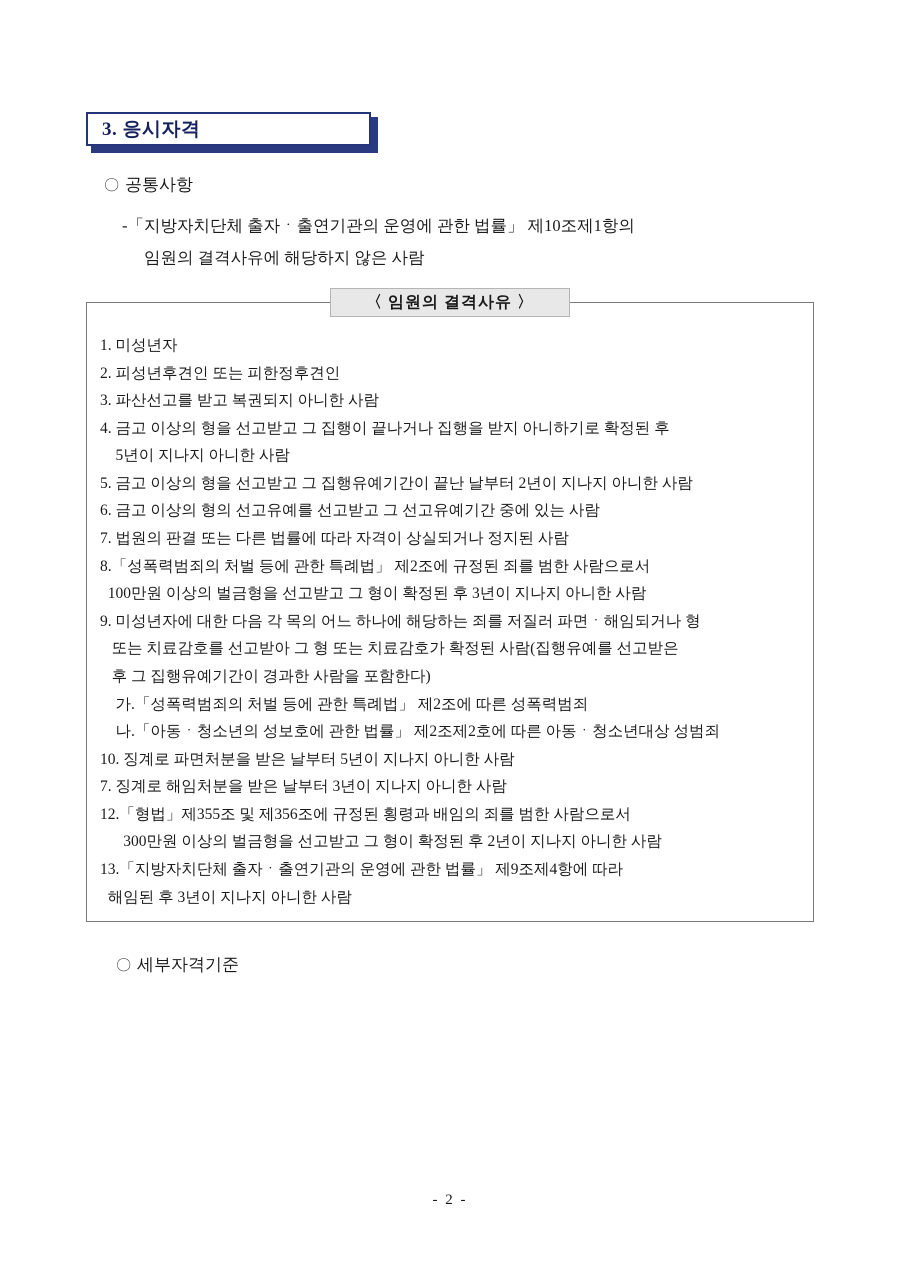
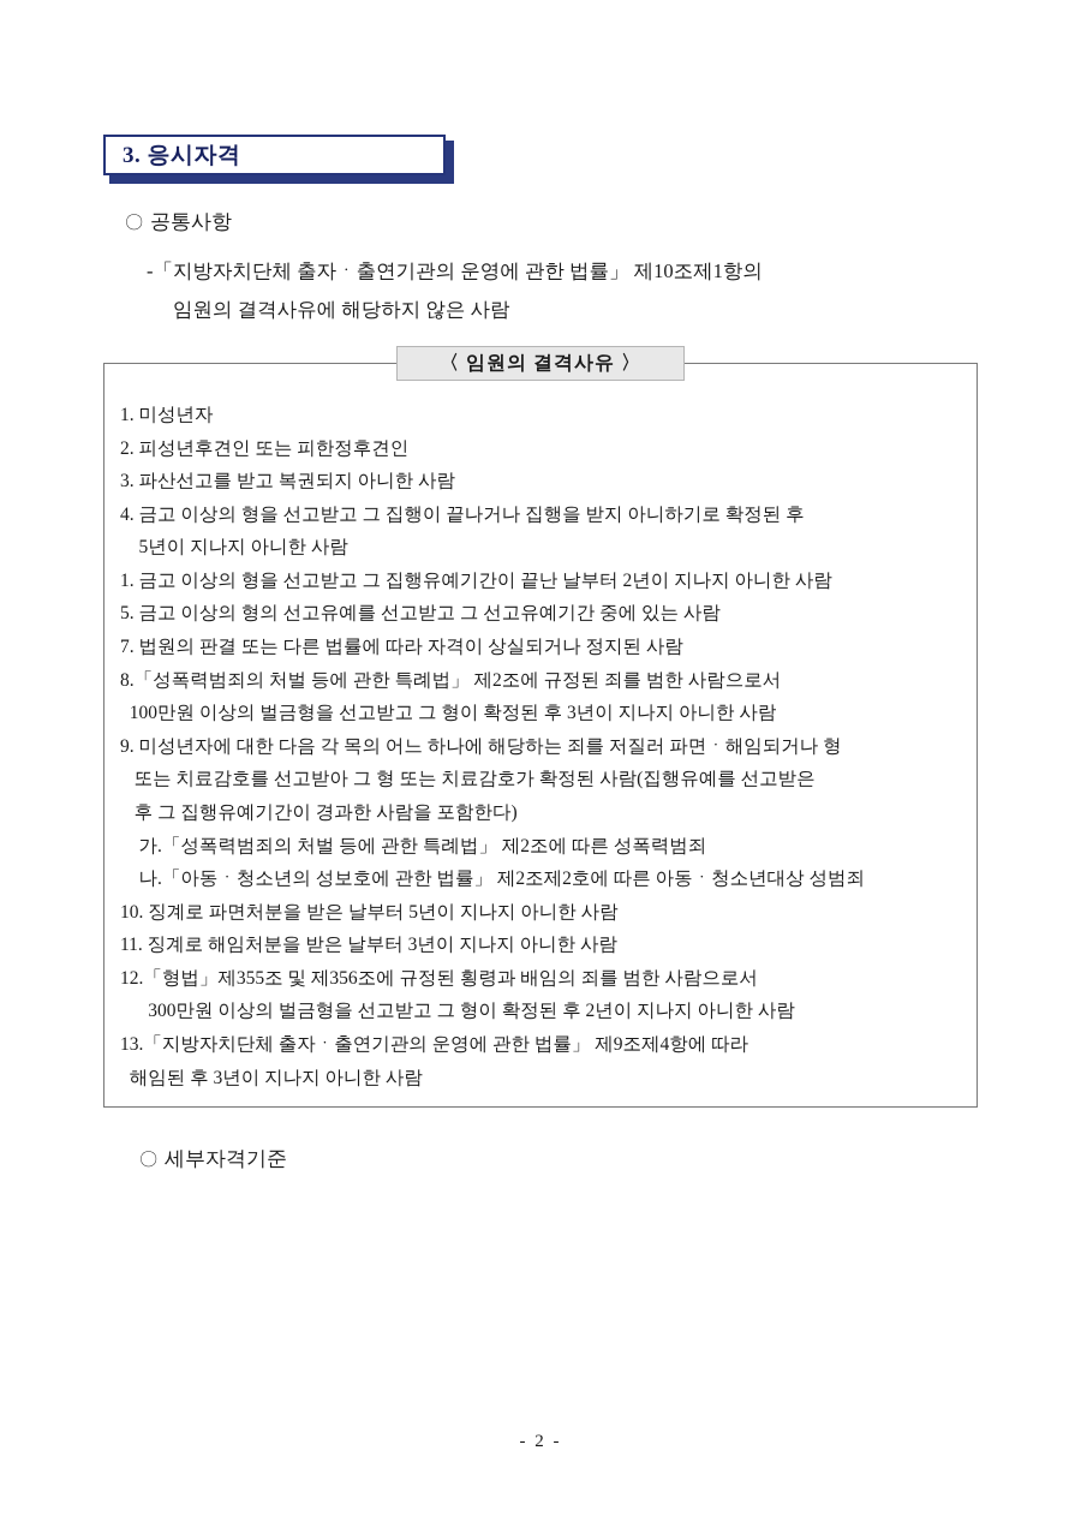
  3. 응시자격
  〇 공통사항
  -「지방자치단체 출자ㆍ출연기관의 운영에 관한 법률」 제10조제1항의
  임원의 결격사유에 해당하지 않은 사람
  〈 임원의 결격사유 〉
  1. 미성년자
  2. 피성년후견인 또는 피한정후견인
  3. 파산선고를 받고 복권되지 아니한 사람
  4. 금고 이상의 형을 선고받고 그 집행이 끝나거나 집행을 받지 아니하기로 확정된 후
  5년이 지나지 아니한 사람
- 5. 금고 이상의 형을 선고받고 그 집행유예기간이 끝난 날부터 2년이 지나지 아니한 사람
+ 1. 금고 이상의 형을 선고받고 그 집행유예기간이 끝난 날부터 2년이 지나지 아니한 사람
- 6. 금고 이상의 형의 선고유예를 선고받고 그 선고유예기간 중에 있는 사람
+ 5. 금고 이상의 형의 선고유예를 선고받고 그 선고유예기간 중에 있는 사람
  7. 법원의 판결 또는 다른 법률에 따라 자격이 상실되거나 정지된 사람
  8.「성폭력범죄의 처벌 등에 관한 특례법」 제2조에 규정된 죄를 범한 사람으로서
  100만원 이상의 벌금형을 선고받고 그 형이 확정된 후 3년이 지나지 아니한 사람
  9. 미성년자에 대한 다음 각 목의 어느 하나에 해당하는 죄를 저질러 파면ㆍ해임되거나 형
  또는 치료감호를 선고받아 그 형 또는 치료감호가 확정된 사람(집행유예를 선고받은
  후 그 집행유예기간이 경과한 사람을 포함한다)
  가.「성폭력범죄의 처벌 등에 관한 특례법」 제2조에 따른 성폭력범죄
  나.「아동ㆍ청소년의 성보호에 관한 법률」 제2조제2호에 따른 아동ㆍ청소년대상 성범죄
  10. 징계로 파면처분을 받은 날부터 5년이 지나지 아니한 사람
- 7. 징계로 해임처분을 받은 날부터 3년이 지나지 아니한 사람
+ 11. 징계로 해임처분을 받은 날부터 3년이 지나지 아니한 사람
  12.「형법」제355조 및 제356조에 규정된 횡령과 배임의 죄를 범한 사람으로서
  300만원 이상의 벌금형을 선고받고 그 형이 확정된 후 2년이 지나지 아니한 사람
  13.「지방자치단체 출자ㆍ출연기관의 운영에 관한 법률」 제9조제4항에 따라
  해임된 후 3년이 지나지 아니한 사람
  〇 세부자격기준
  - 2 -
